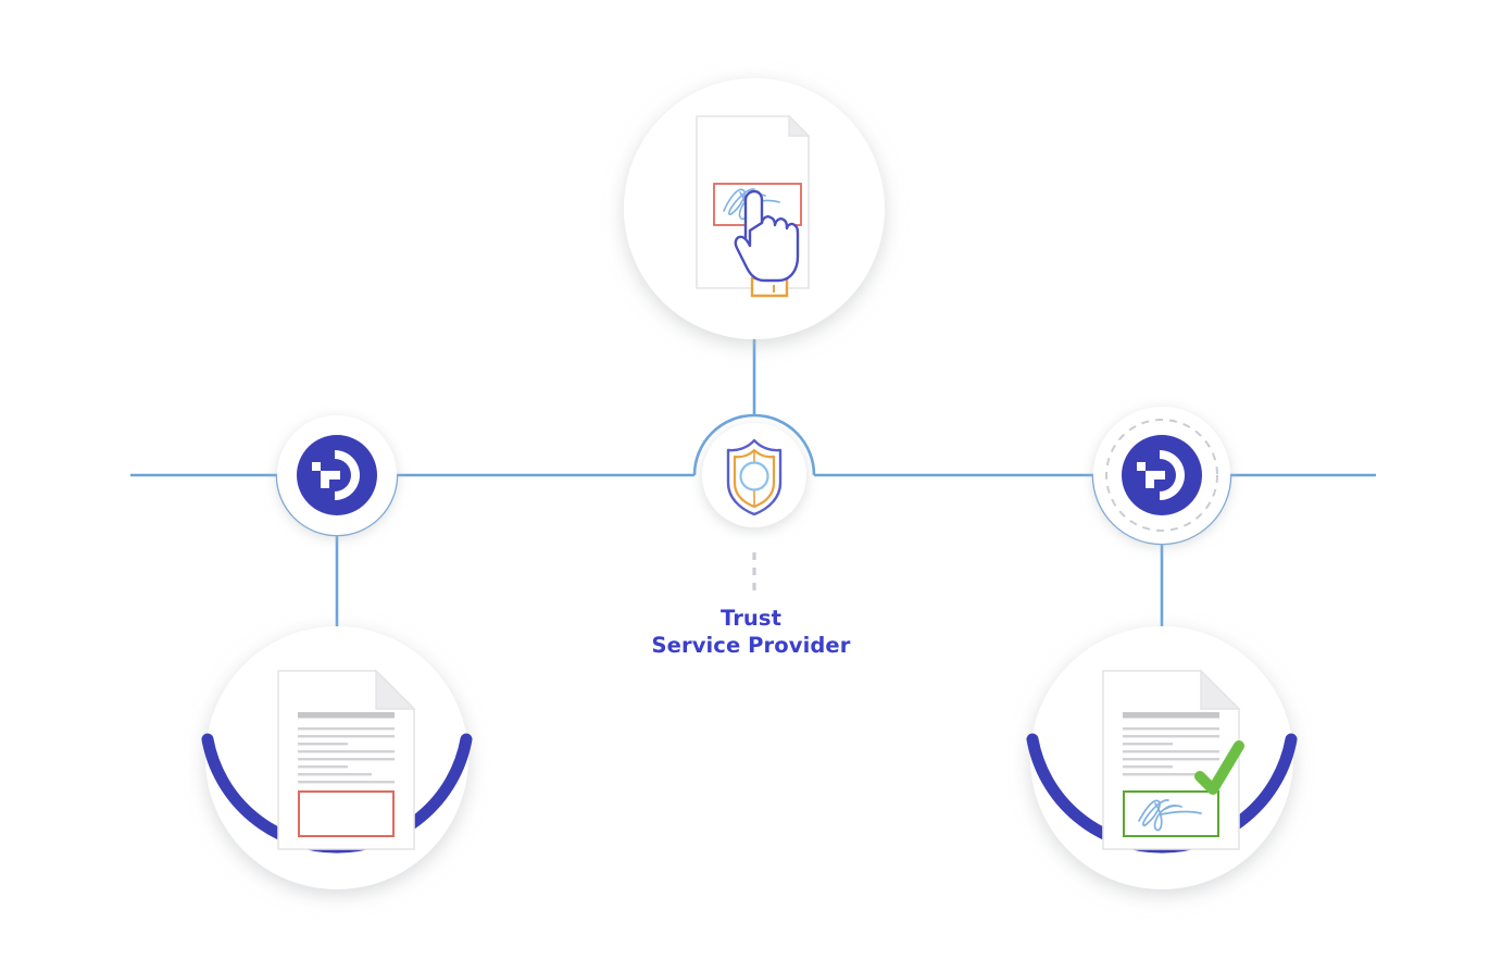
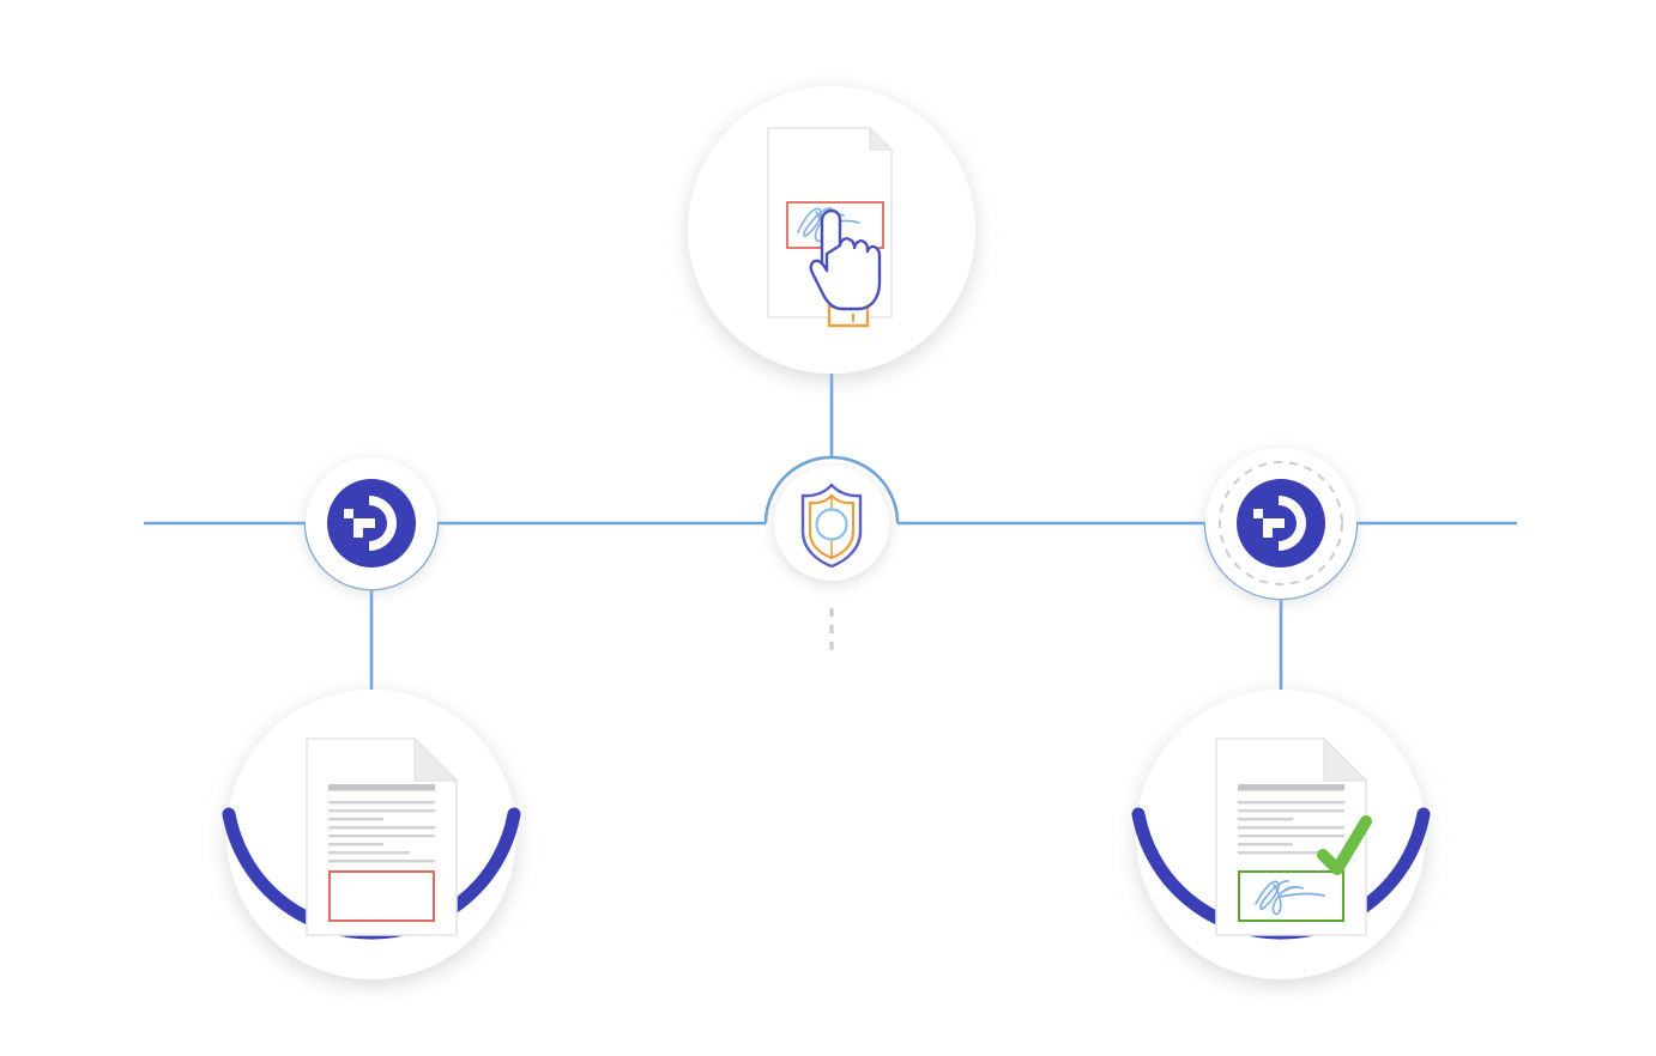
- Trust
- Service Provider
